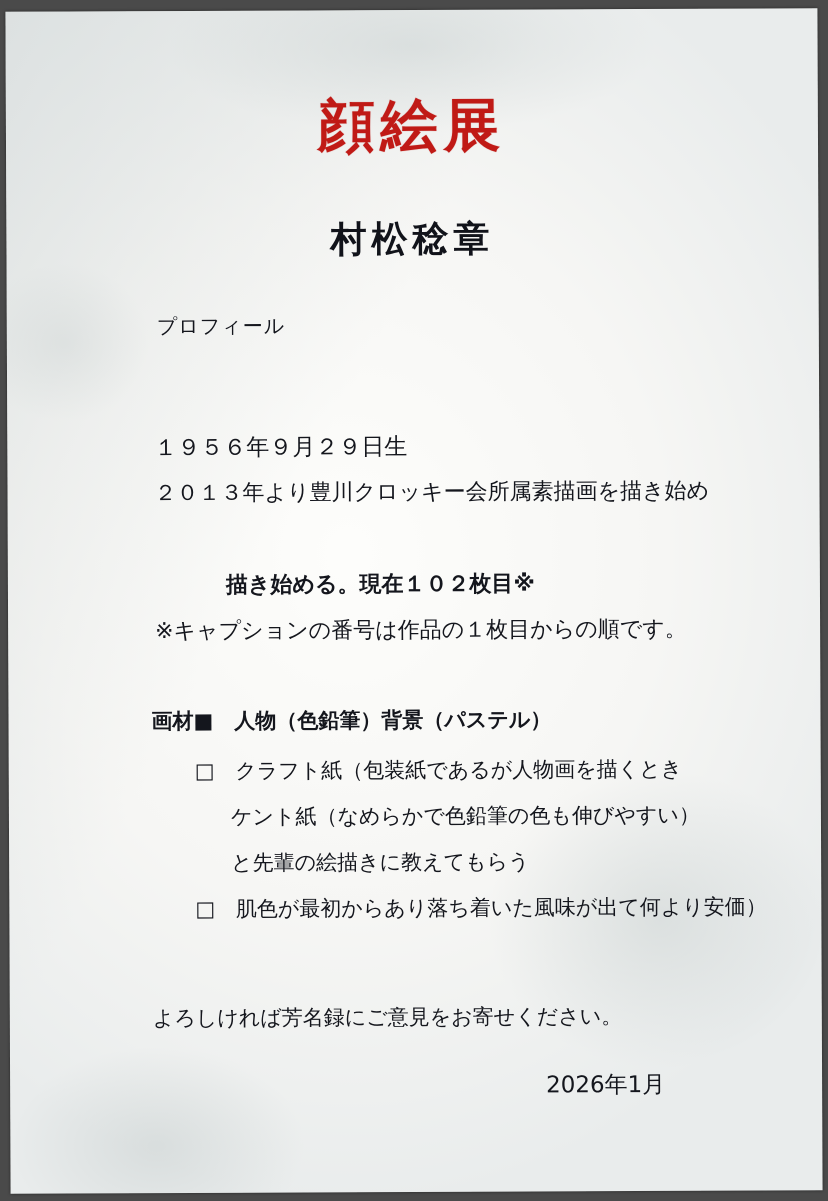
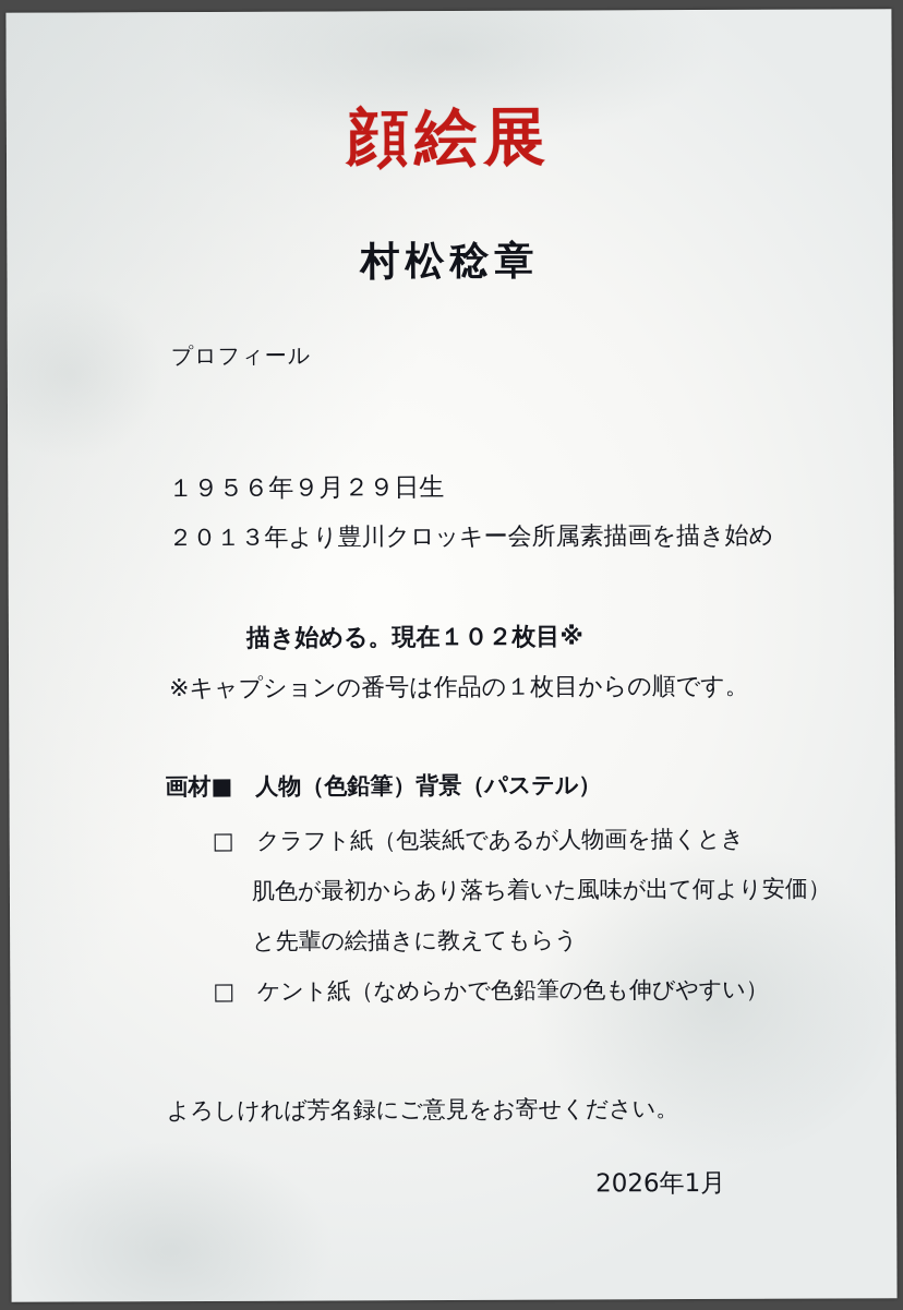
  顔絵展
  村松稔章
  プロフィール
  １９５６年９月２９日生
  ２０１３年より豊川クロッキー会所属素描画を描き始め
  描き始める。現在１０２枚目※
  ※キャプションの番号は作品の１枚目からの順です。
  画材■ 人物（色鉛筆）背景（パステル）
  □ クラフト紙（包装紙であるが人物画を描くとき
- ケント紙（なめらかで色鉛筆の色も伸びやすい）
+ 肌色が最初からあり落ち着いた風味が出て何より安価）
  と先輩の絵描きに教えてもらう
- □ 肌色が最初からあり落ち着いた風味が出て何より安価）
+ □ ケント紙（なめらかで色鉛筆の色も伸びやすい）
  よろしければ芳名録にご意見をお寄せください。
  2026年1月
